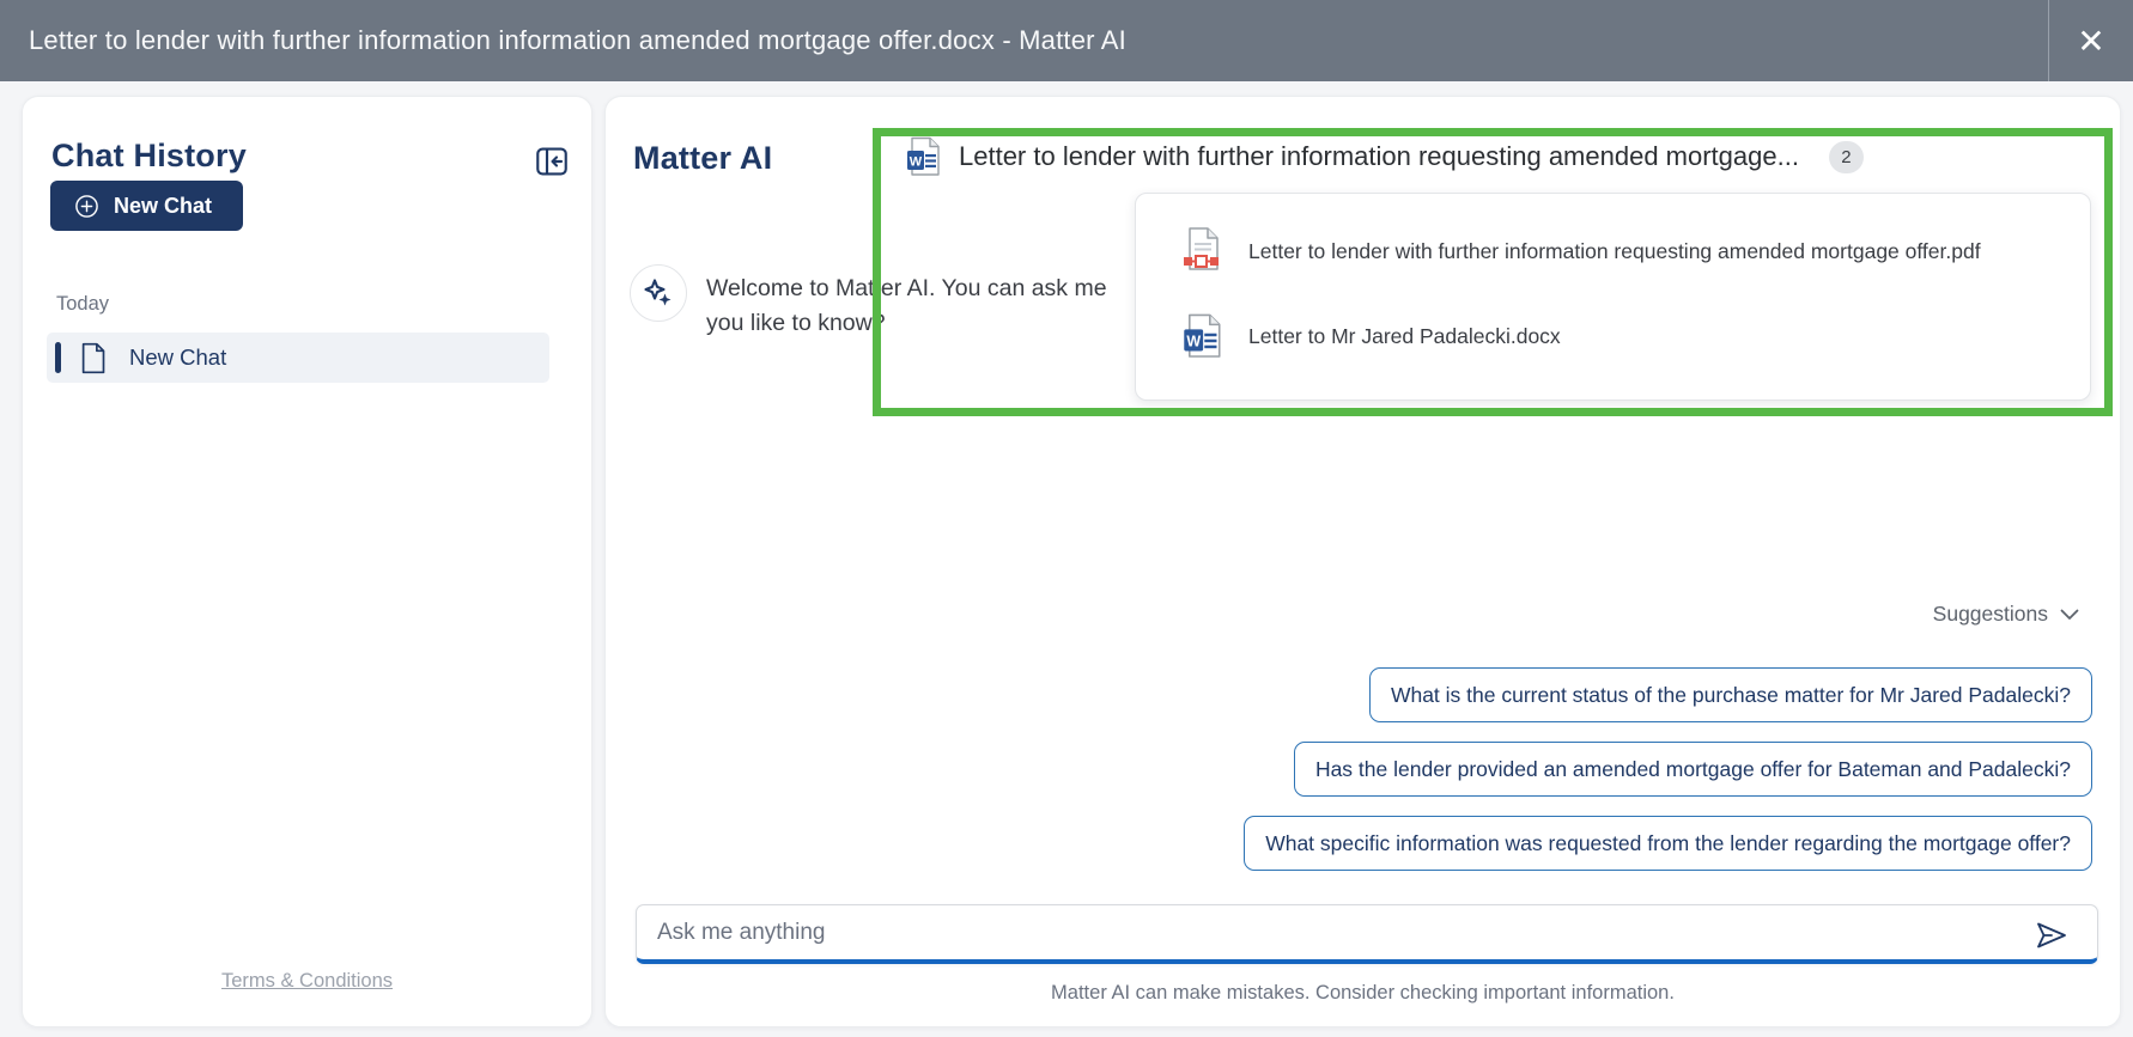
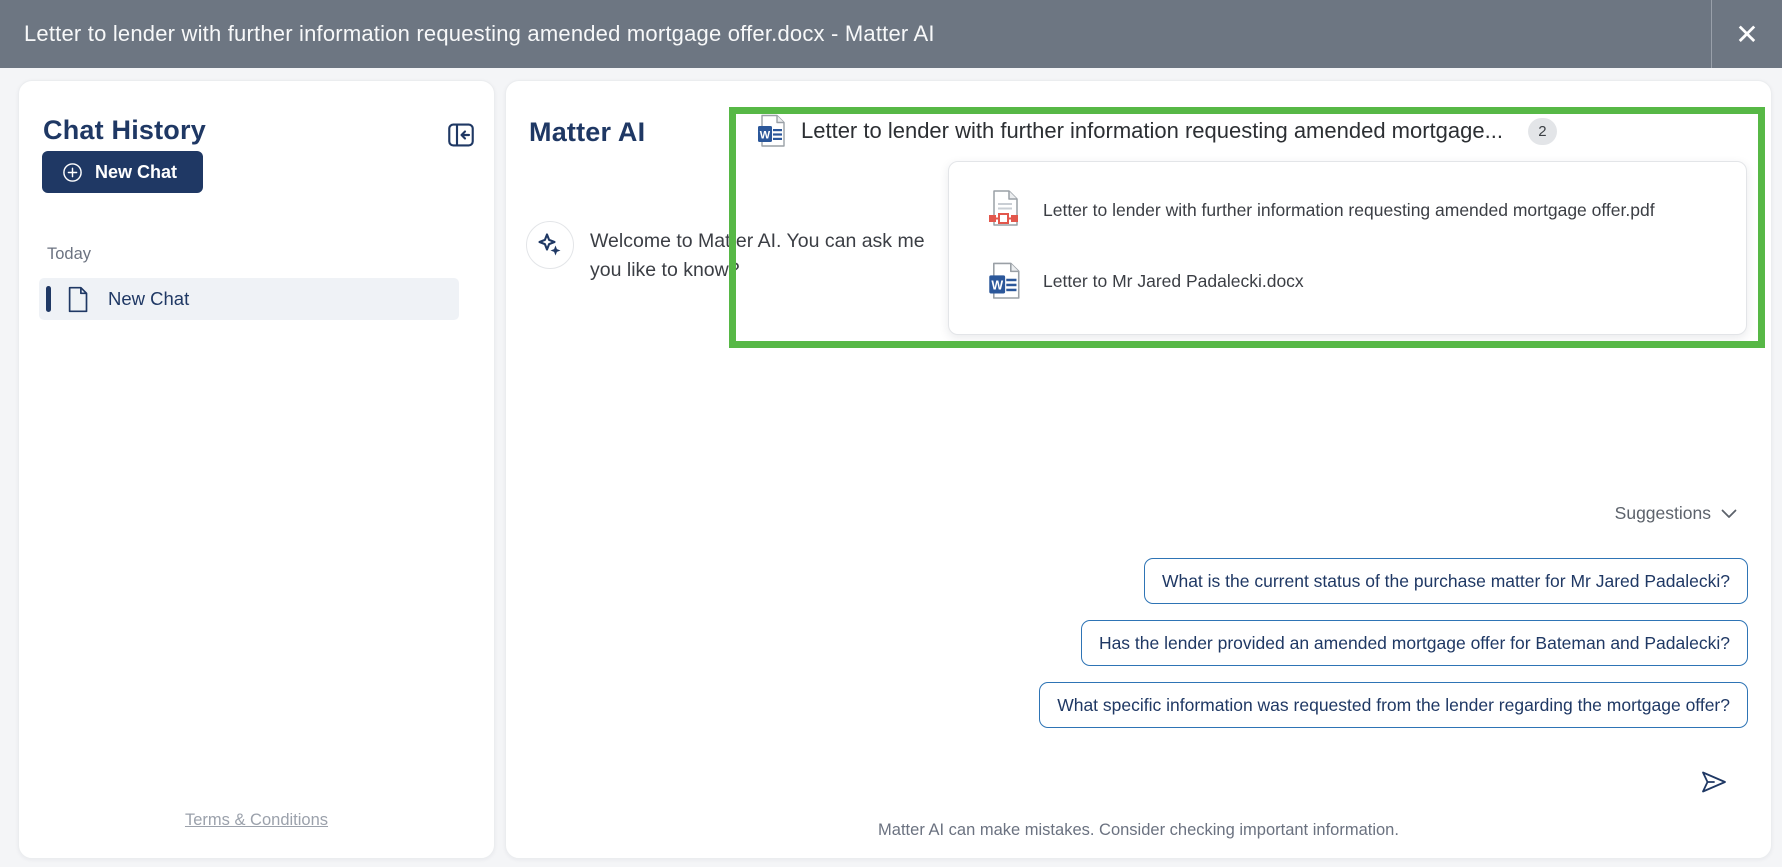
- Letter to lender with further information information amended mortgage offer.docx - Matter AI
+ Letter to lender with further information requesting amended mortgage offer.docx - Matter AI
  ✕
  Chat History
  New Chat
  Today
  New Chat
  Terms & Conditions
  Matter AI
  W
  Letter to lender with further information requesting amended mortgage...
  2
  Welcome to Matter AI. You can ask me
  you like to know?
  Suggestions
  What is the current status of the purchase matter for Mr Jared Padalecki?
  Has the lender provided an amended mortgage offer for Bateman and Padalecki?
  What specific information was requested from the lender regarding the mortgage offer?
- Ask me anything
  Matter AI can make mistakes. Consider checking important information.
  Letter to lender with further information requesting amended mortgage offer.pdf
  W
  Letter to Mr Jared Padalecki.docx
